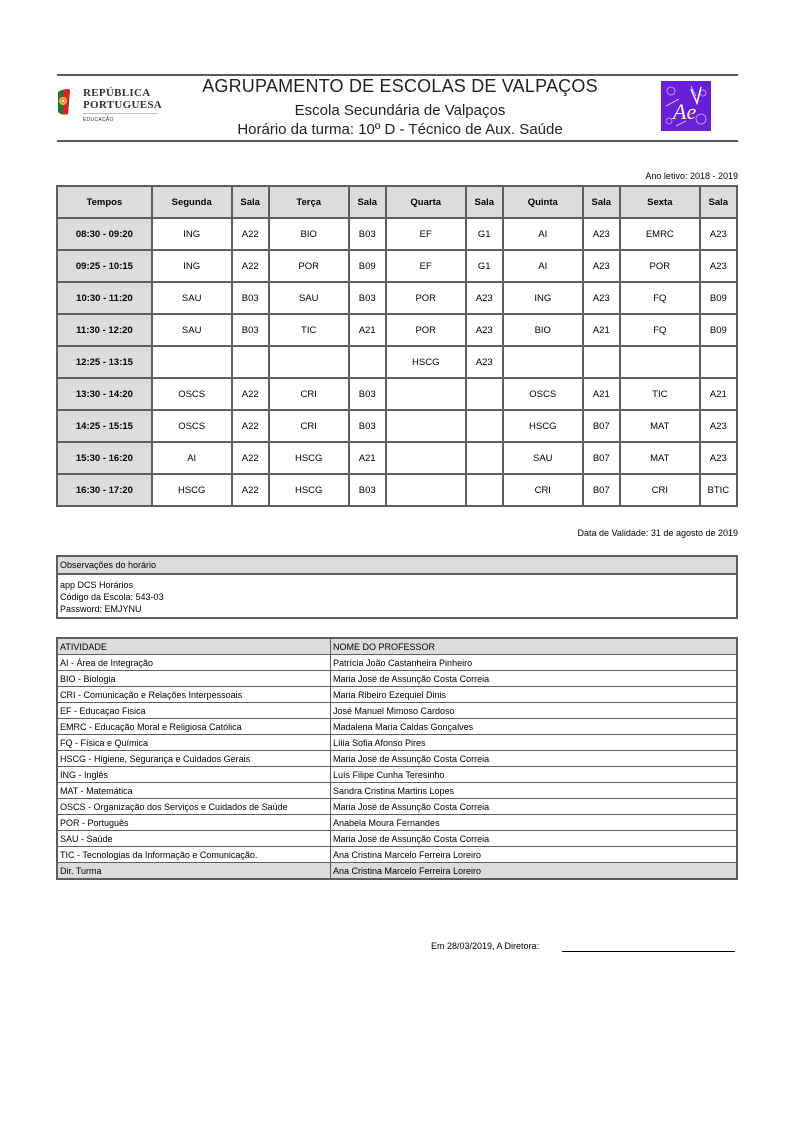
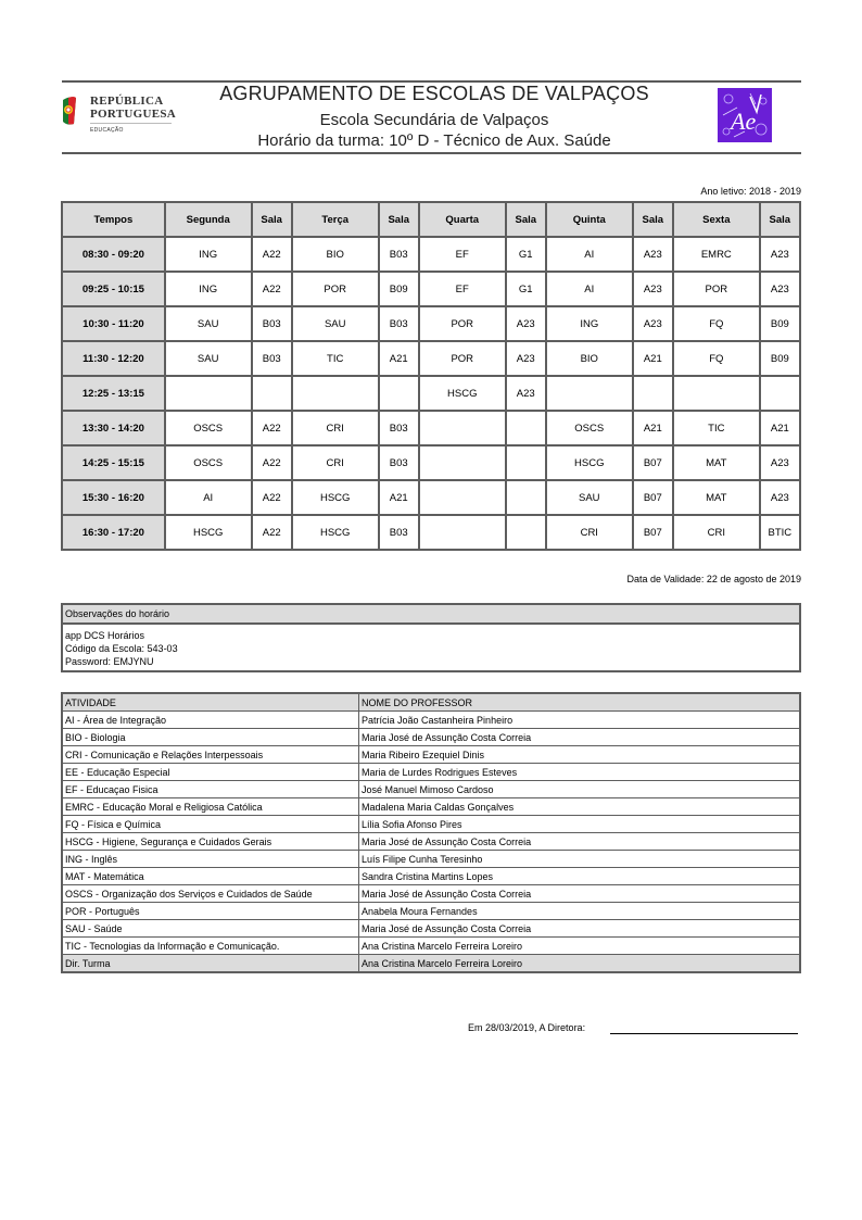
  REPÚBLICA
  PORTUGUESA
  AGRUPAMENTO DE ESCOLAS DE VALPAÇOS
  Escola Secundária de Valpaços
  Horário da turma: 10º D - Técnico de Aux. Saúde
  Ae
  Ano letivo: 2018 - 2019
  Tempos	Segunda	Sala	Terça	Sala	Quarta	Sala	Quinta	Sala	Sexta	Sala
  08:30 - 09:20	ING	A22	BIO	B03	EF	G1	AI	A23	EMRC	A23
  09:25 - 10:15	ING	A22	POR	B09	EF	G1	AI	A23	POR	A23
  10:30 - 11:20	SAU	B03	SAU	B03	POR	A23	ING	A23	FQ	B09
  11:30 - 12:20	SAU	B03	TIC	A21	POR	A23	BIO	A21	FQ	B09
  12:25 - 13:15					HSCG	A23
  13:30 - 14:20	OSCS	A22	CRI	B03			OSCS	A21	TIC	A21
  14:25 - 15:15	OSCS	A22	CRI	B03			HSCG	B07	MAT	A23
  15:30 - 16:20	AI	A22	HSCG	A21			SAU	B07	MAT	A23
  16:30 - 17:20	HSCG	A22	HSCG	B03			CRI	B07	CRI	BTIC
- Data de Validade: 31 de agosto de 2019
+ Data de Validade: 22 de agosto de 2019
  Observações do horário
  app DCS Horários
  Código da Escola: 543-03
  Password: EMJYNU
  ATIVIDADE	NOME DO PROFESSOR
  AI - Área de Integração	Patrícia João Castanheira Pinheiro
  BIO - Biologia	Maria José de Assunção Costa Correia
  CRI - Comunicação e Relações Interpessoais	Maria Ribeiro Ezequiel Dinis
+ EE - Educação Especial	Maria de Lurdes Rodrigues Esteves
  EF - Educaçao Fisica	José Manuel Mimoso Cardoso
  EMRC - Educação Moral e Religiosa Católica	Madalena Maria Caldas Gonçalves
  FQ - Física e Química	Lília Sofia Afonso Pires
  HSCG - Higiene, Segurança e Cuidados Gerais	Maria José de Assunção Costa Correia
  ING - Inglês	Luís Filipe Cunha Teresinho
  MAT - Matemática	Sandra Cristina Martins Lopes
  OSCS - Organização dos Serviços e Cuidados de Saúde	Maria José de Assunção Costa Correia
  POR - Português	Anabela Moura Fernandes
  SAU - Saúde	Maria José de Assunção Costa Correia
  TIC - Tecnologias da Informação e Comunicação.	Ana Cristina Marcelo Ferreira Loreiro
  Dir. Turma	Ana Cristina Marcelo Ferreira Loreiro
  Em 28/03/2019, A Diretora:
